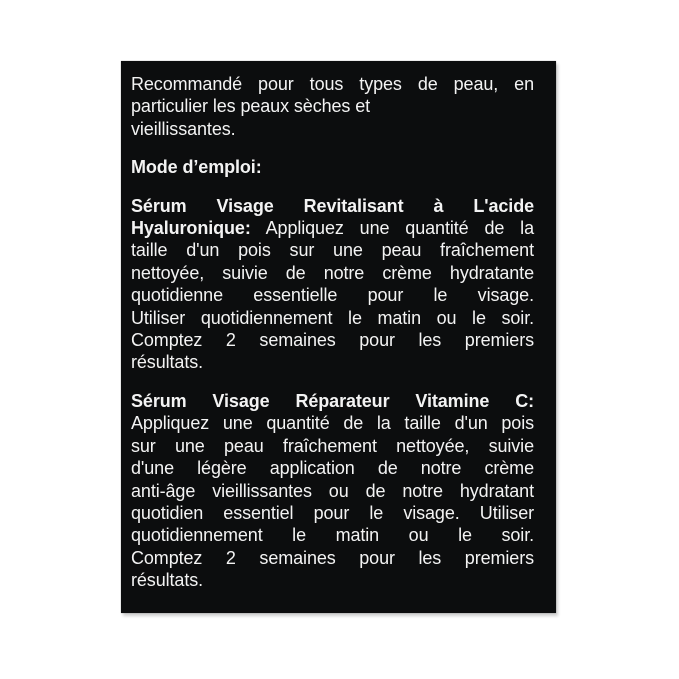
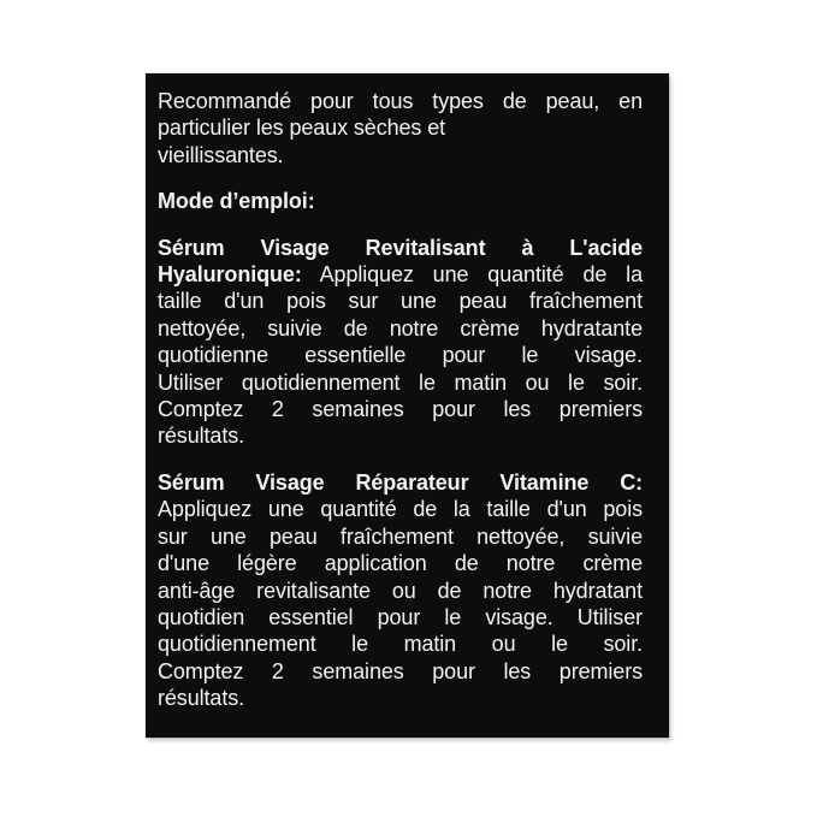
  Recommandé pour tous types de peau, en
  particulier les peaux sèches et
  vieillissantes.
  Mode d’emploi:
  Sérum Visage Revitalisant à L'acide
  Hyaluronique: Appliquez une quantité de la
  taille d'un pois sur une peau fraîchement
  nettoyée, suivie de notre crème hydratante
  quotidienne essentielle pour le visage.
  Utiliser quotidiennement le matin ou le soir.
  Comptez 2 semaines pour les premiers
  résultats.
  Sérum Visage Réparateur Vitamine C:
  Appliquez une quantité de la taille d'un pois
  sur une peau fraîchement nettoyée, suivie
  d'une légère application de notre crème
- anti-âge vieillissantes ou de notre hydratant
+ anti-âge revitalisante ou de notre hydratant
  quotidien essentiel pour le visage. Utiliser
  quotidiennement le matin ou le soir.
  Comptez 2 semaines pour les premiers
  résultats.
